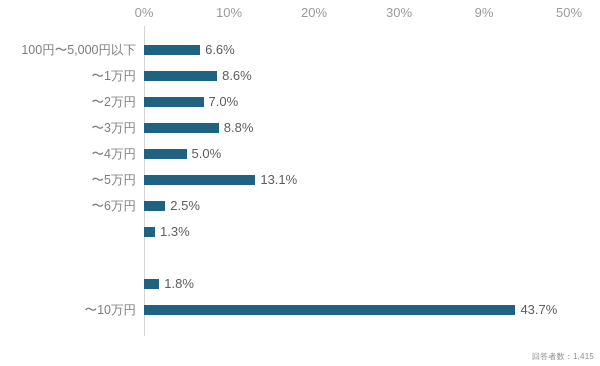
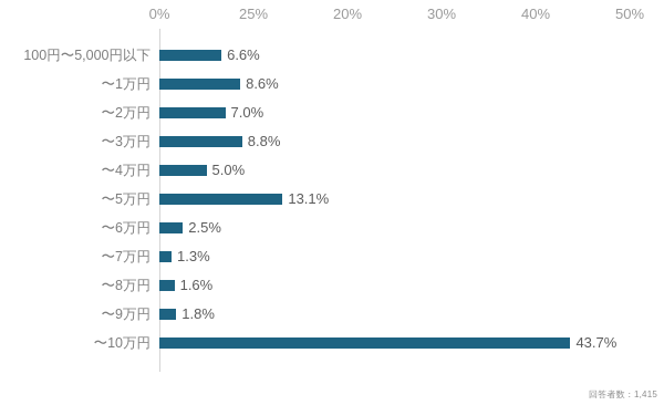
  0%
- 10%
+ 25%
  20%
  30%
- 9%
+ 40%
  50%
  100円〜5,000円以下
  6.6%
  〜1万円
  8.6%
  〜2万円
  7.0%
  〜3万円
  8.8%
  〜4万円
  5.0%
  〜5万円
  13.1%
  〜6万円
  2.5%
+ 〜7万円
  1.3%
+ 〜8万円
+ 1.6%
+ 〜9万円
  1.8%
  〜10万円
  43.7%
  回答者数：1,415
